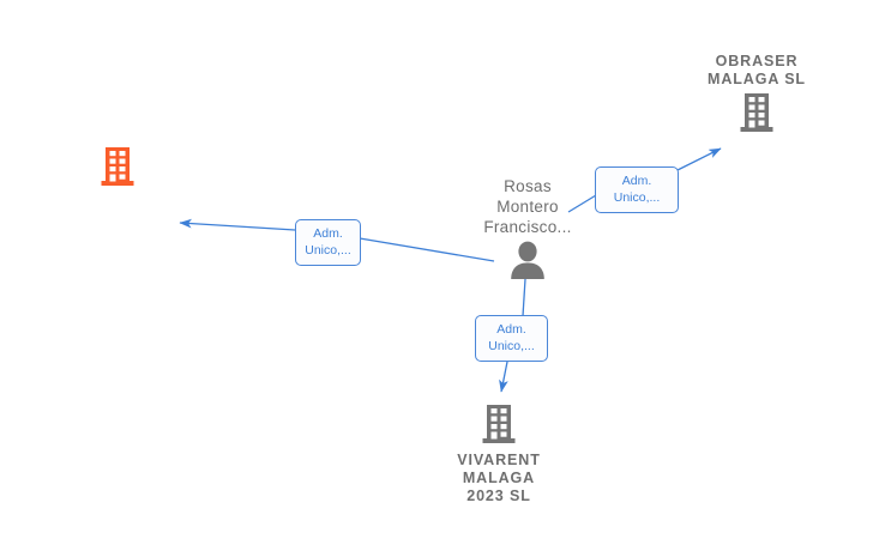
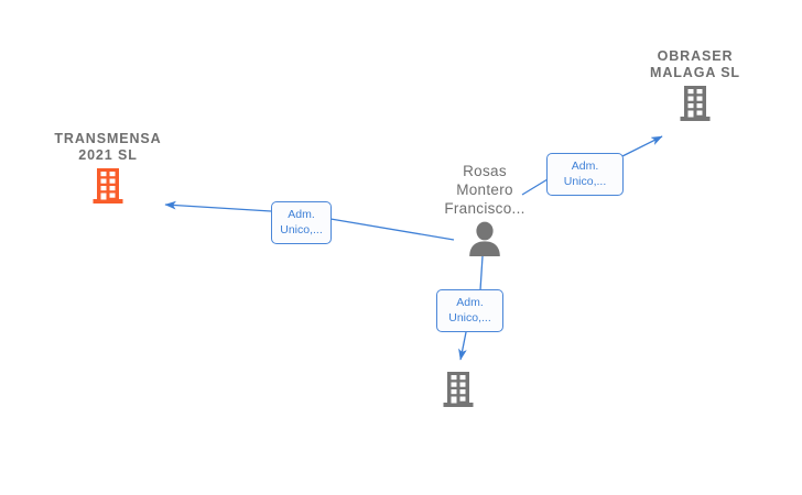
+ TRANSMENSA
+ 2021 SL
  OBRASER
  MALAGA SL
  Rosas
  Montero
  Francisco...
- VIVARENT
- MALAGA
- 2023 SL
  Adm.
  Unico,...
  Adm.
  Unico,...
  Adm.
  Unico,...
